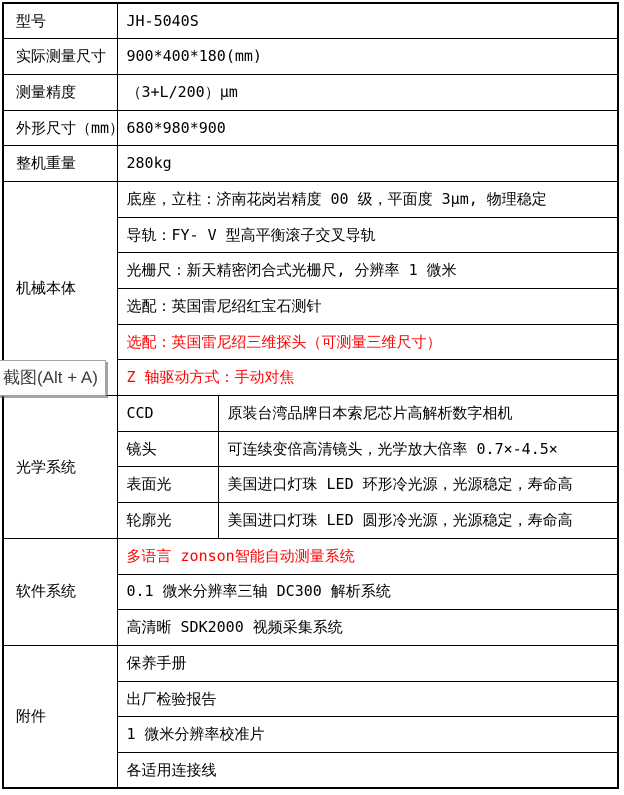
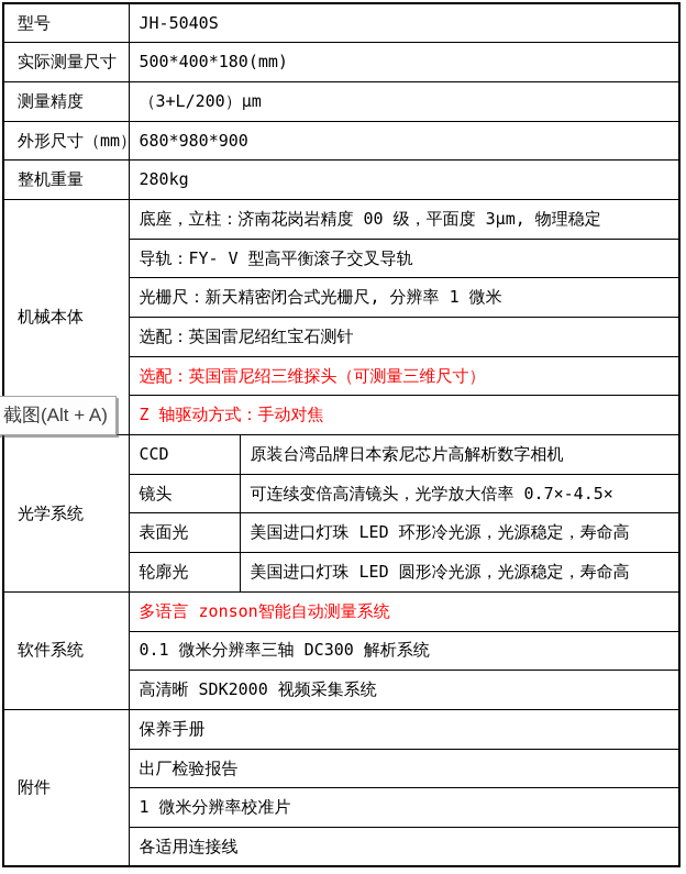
  型号	JH-5040S
- 实际测量尺寸	900*400*180(mm)
+ 实际测量尺寸	500*400*180(mm)
  测量精度	（3+L/200）μm
  外形尺寸（mm）	680*980*900
  整机重量	280kg
  机械本体	底座，立柱：济南花岗岩精度 00 级，平面度 3μm, 物理稳定
  导轨：FY- V 型高平衡滚子交叉导轨
  光栅尺：新天精密闭合式光栅尺, 分辨率 1 微米
  选配：英国雷尼绍红宝石测针
  选配：英国雷尼绍三维探头（可测量三维尺寸）
  Z 轴驱动方式：手动对焦
  光学系统	CCD	原装台湾品牌日本索尼芯片高解析数字相机
  镜头	可连续变倍高清镜头，光学放大倍率 0.7×-4.5×
  表面光	美国进口灯珠 LED 环形冷光源，光源稳定，寿命高
  轮廓光	美国进口灯珠 LED 圆形冷光源，光源稳定，寿命高
  软件系统	多语言 zonson智能自动测量系统
  0.1 微米分辨率三轴 DC300 解析系统
  高清晰 SDK2000 视频采集系统
  附件	保养手册
  出厂检验报告
  1 微米分辨率校准片
  各适用连接线
  截图(Alt + A)
